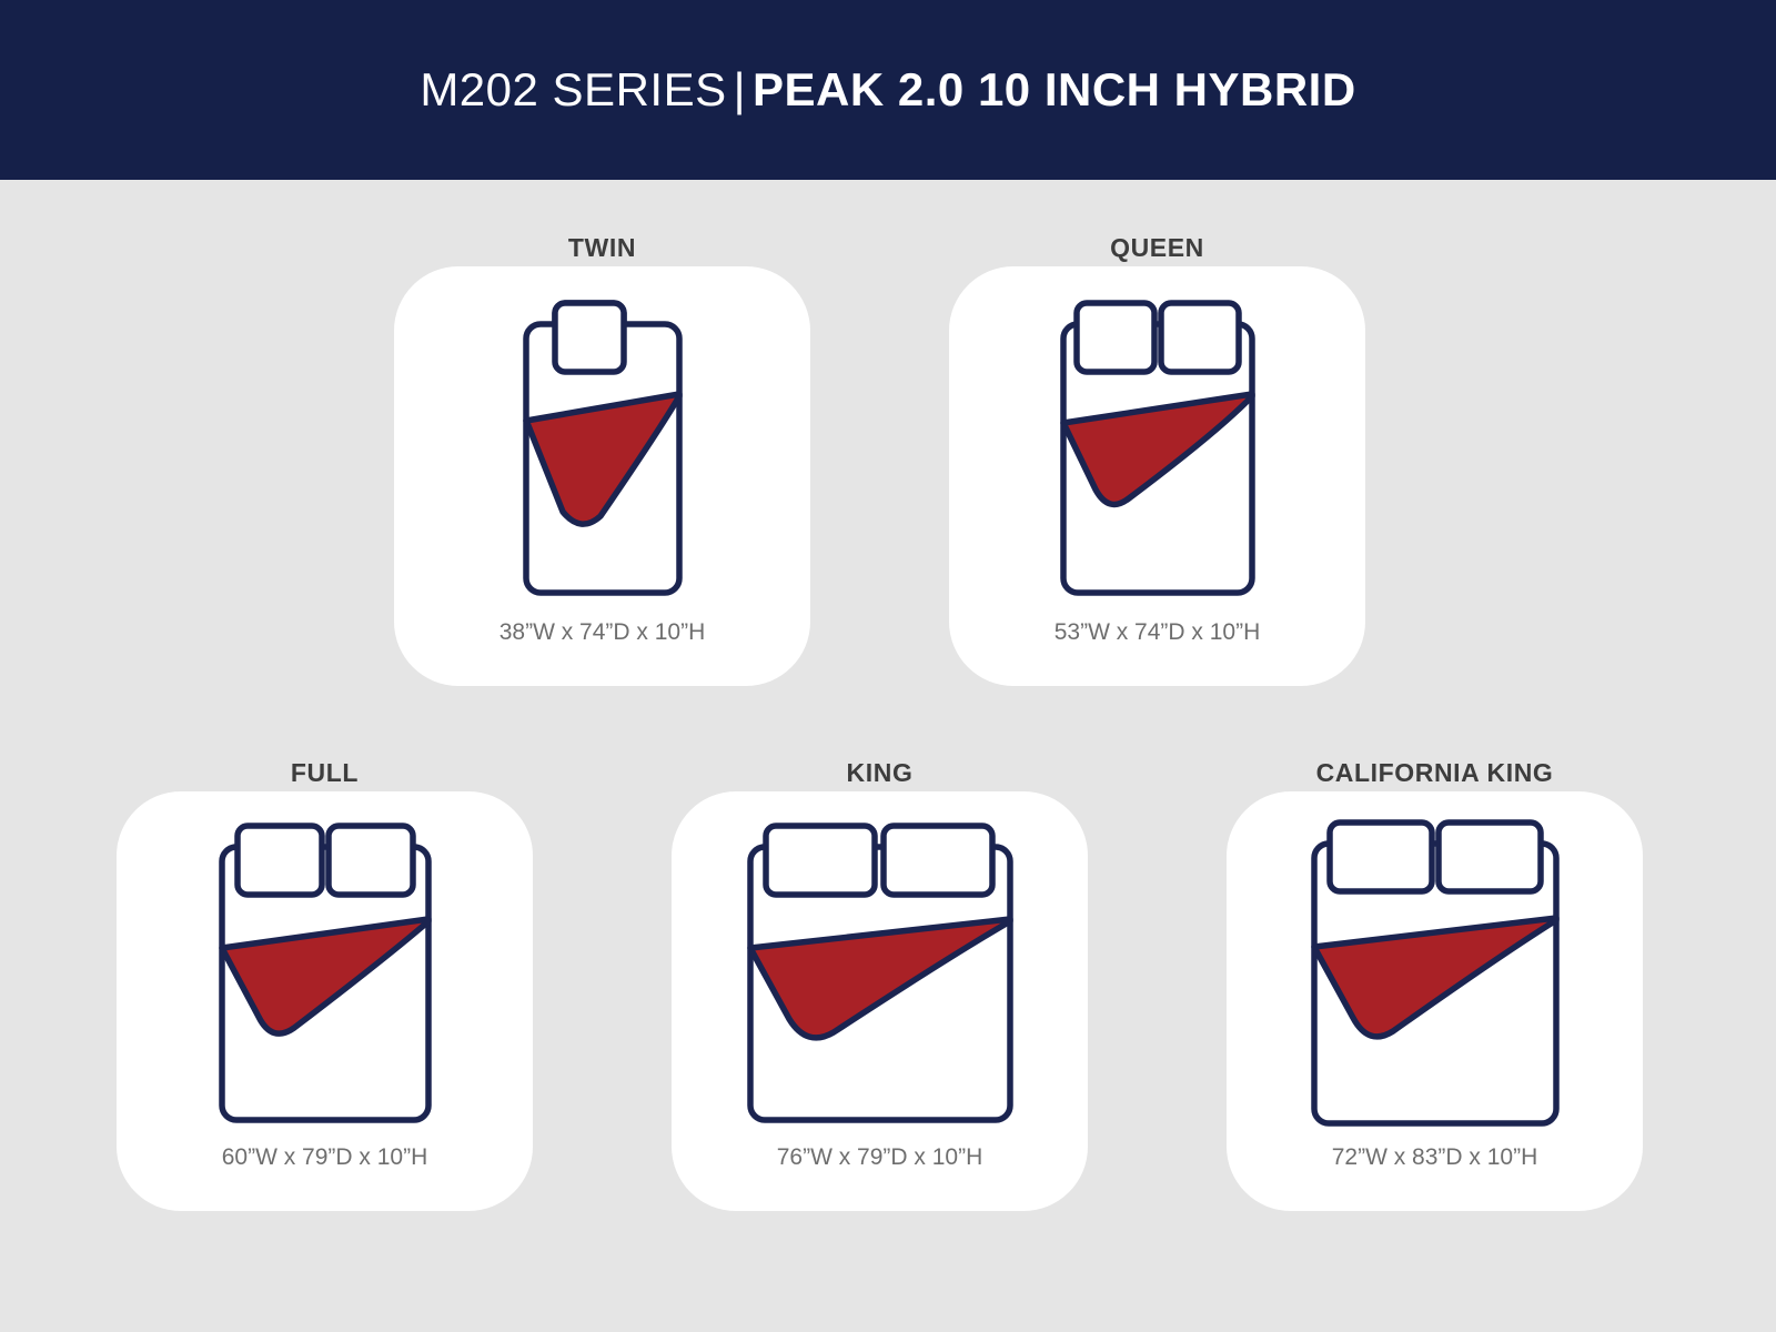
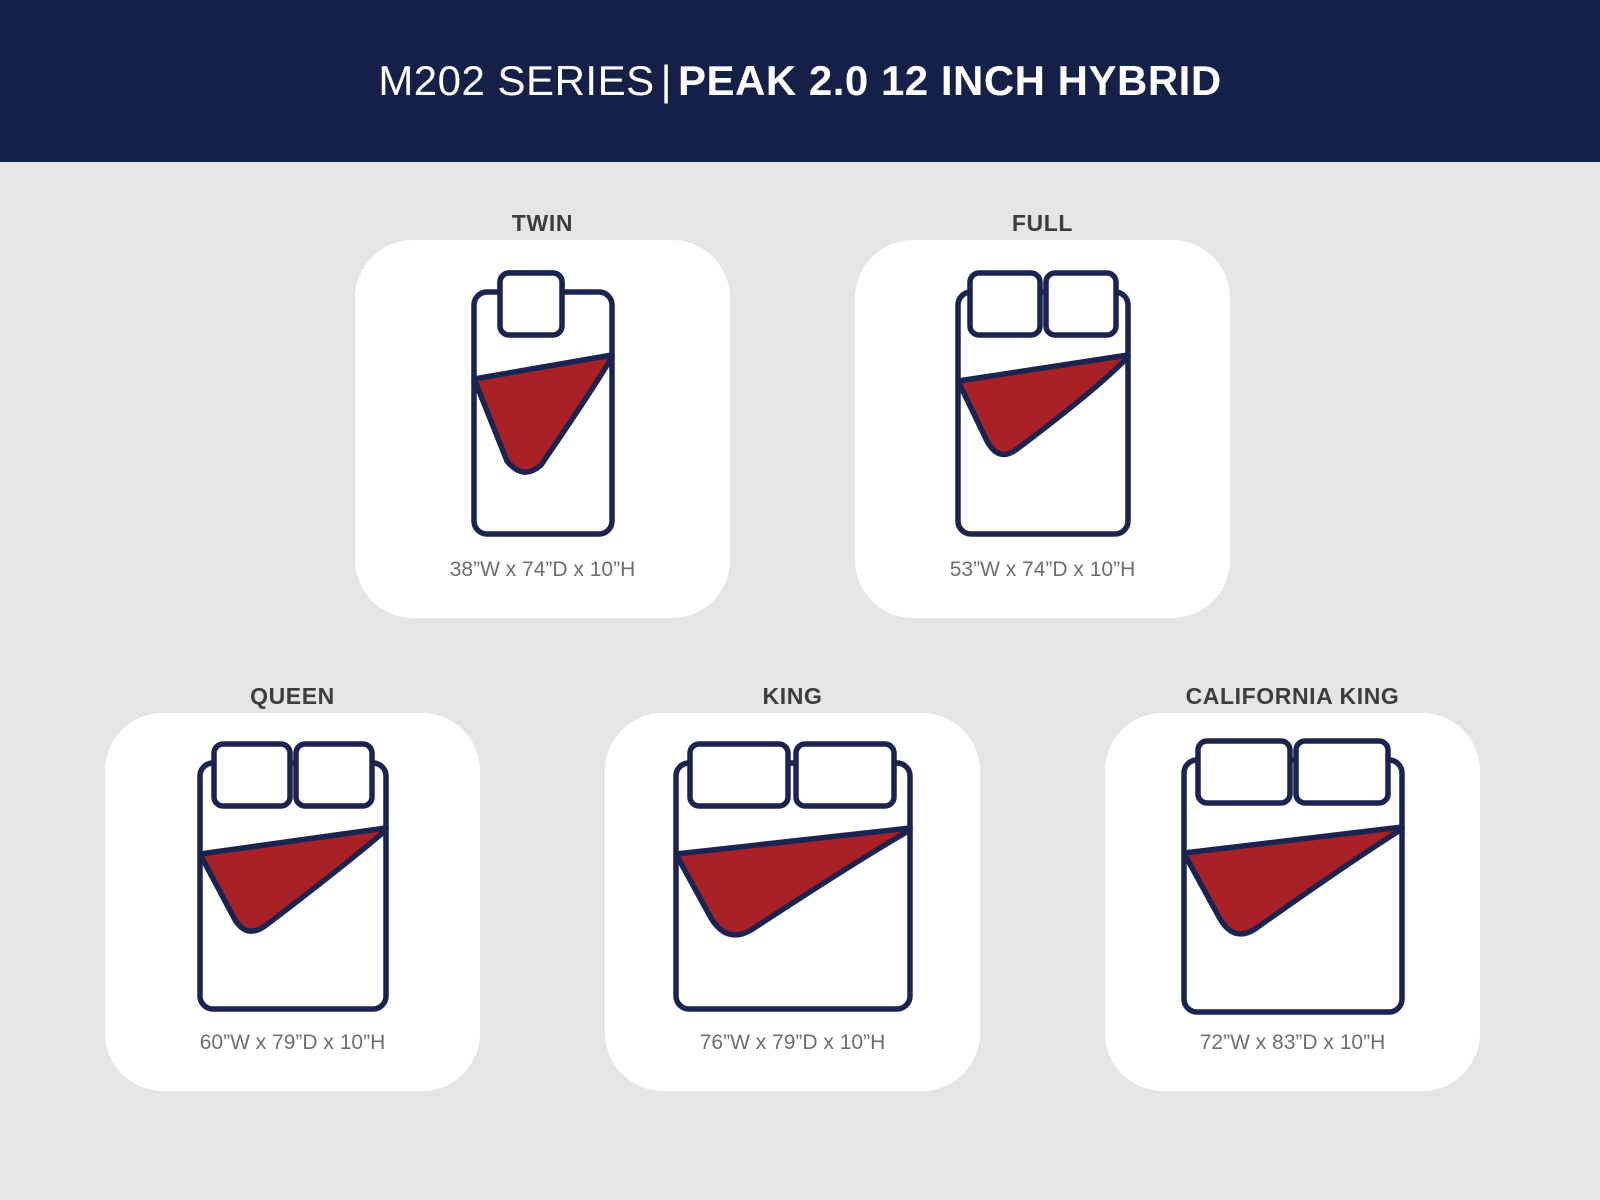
- M202 SERIES | PEAK 2.0 10 INCH HYBRID
+ M202 SERIES | PEAK 2.0 12 INCH HYBRID
  TWIN
  38”W x 74”D x 10”H
- QUEEN
+ FULL
  53”W x 74”D x 10”H
- FULL
+ QUEEN
  60”W x 79”D x 10”H
  KING
  76”W x 79”D x 10”H
  CALIFORNIA KING
  72”W x 83”D x 10”H
